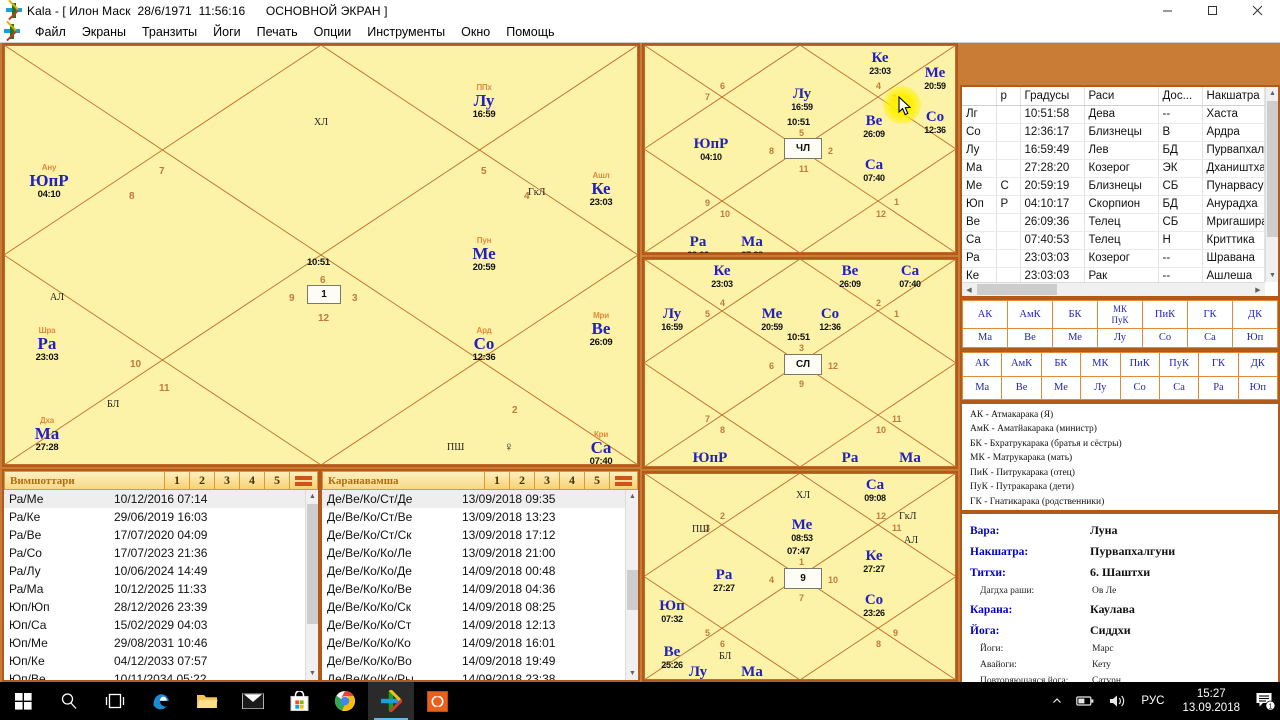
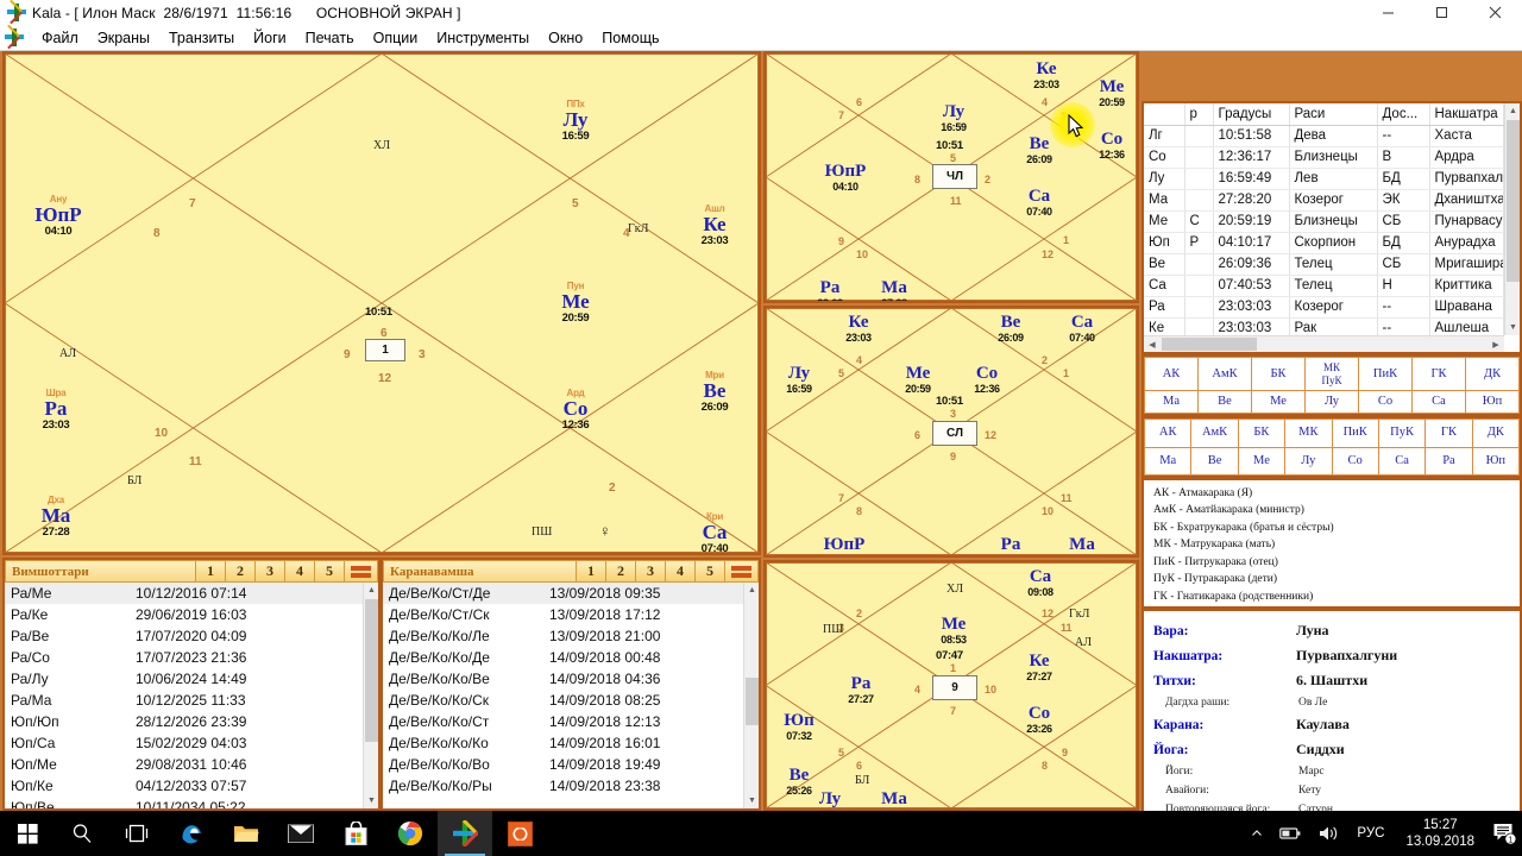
  Kala - [ Илон Маск 28/6/1971 11:56:16 ОСНОВНОЙ ЭКРАН ]
  Файл
  Экраны
  Транзиты
  Йоги
  Печать
  Опции
  Инструменты
  Окно
  Помощь
  2
  3
  4
  5
  6
  7
  8
  9
  10
  11
  12
  ХЛ
  ГкЛ
  АЛ
  БЛ
  ПШ
  ♀
  10:51
  1
  Мри
  Ве
  26:09
  Кри
  Са
  07:40
  Ард
  Со
  12:36
  Пун
  Ме
  20:59
  Ашл
  Ке
  23:03
  ППх
  Лу
  16:59
  Ану
  ЮпР
  04:10
  Шра
  Ра
  23:03
  Дха
  Ма
  27:28
  1
  2
  4
  5
  6
  7
  8
  9
  10
  11
  12
  10:51
  ЧЛ
  Ке
  23:03
  Ме
  20:59
  Со
  12:36
  Ве
  26:09
  Са
  07:40
  Лу
  16:59
  ЮпР
  04:10
  Ра
  Ма
  1
  2
  3
  4
  5
  6
  7
  8
  9
  10
  11
  12
  10:51
  СЛ
  Ке
  23:03
  Ве
  26:09
  Са
  07:40
  Лу
  16:59
  Ме
  20:59
  Со
  12:36
  ЮпР
  Ра
  Ма
  1
  2
  3
  4
  5
  6
  7
  8
  9
  10
  11
  12
  ХЛ
  ГкЛ
  АЛ
  БЛ
  ПШ
  07:47
  9
  Са
  09:08
  Ме
  08:53
  Ке
  27:27
  Со
  23:26
  Ра
  27:27
  Юп
  07:32
  Ве
  25:26
  Лу
  Ма
  Вимшоттари
  1
  2
  3
  4
  5
  Ра/Ме
  10/12/2016 07:14
  Ра/Ке
  29/06/2019 16:03
  Ра/Ве
  17/07/2020 04:09
  Ра/Со
  17/07/2023 21:36
  Ра/Лу
  10/06/2024 14:49
  Ра/Ма
  10/12/2025 11:33
  Юп/Юп
  28/12/2026 23:39
  Юп/Са
  15/02/2029 04:03
  Юп/Ме
  29/08/2031 10:46
  Юп/Ке
  04/12/2033 07:57
  Юп/Ве
  10/11/2034 05:22
  Каранавамша
  1
  2
  3
  4
  5
  Де/Ве/Ко/Ст/Де
  13/09/2018 09:35
- Де/Ве/Ко/Ст/Ве
- 13/09/2018 13:23
  Де/Ве/Ко/Ст/Ск
  13/09/2018 17:12
  Де/Ве/Ко/Ко/Ле
  13/09/2018 21:00
  Де/Ве/Ко/Ко/Де
  14/09/2018 00:48
  Де/Ве/Ко/Ко/Ве
  14/09/2018 04:36
  Де/Ве/Ко/Ко/Ск
  14/09/2018 08:25
  Де/Ве/Ко/Ко/Ст
  14/09/2018 12:13
  Де/Ве/Ко/Ко/Ко
  14/09/2018 16:01
  Де/Ве/Ко/Ко/Во
  14/09/2018 19:49
  Де/Ве/Ко/Ко/Ры
  14/09/2018 23:38
  	р	Градусы	Раси	Дос...	Накшатра
  Лг		10:51:58	Дева	--	Хаста
  Со		12:36:17	Близнецы	В	Ардра
  Лу		16:59:49	Лев	БД	Пурвапхал
  Ма		27:28:20	Козерог	ЭК	Дхаништха
  Ме	С	20:59:19	Близнецы	СБ	Пунарвасу
  Юп	Р	04:10:17	Скорпион	БД	Анурадха
  Ве		26:09:36	Телец	СБ	Мригашир
  Са		07:40:53	Телец	Н	Криттика
  Ра		23:03:03	Козерог	--	Шравана
  Ке		23:03:03	Рак	--	Ашлеша
  АК	АмК	БК	МК ПуК	ПиК	ГК	ДК
  Ма	Ве	Ме	Лу	Со	Са	Юп
  АК	АмК	БК	МК	ПиК	ПуК	ГК	ДК
  Ма	Ве	Ме	Лу	Со	Са	Ра	Юп
  АК - Атмакарака (Я)
  АмК - Аматйакарака (министр)
  БК - Бхратрукарака (братья и сёстры)
  МК - Матрукарака (мать)
  ПиК - Питрукарака (отец)
  ПуК - Путракарака (дети)
  ГК - Гнатикарака (родственники)
  Вара:
  Луна
  Накшатра:
  Пурвапхалгуни
  Титхи:
  6. Шаштхи
  Дагдха раши:
  Ов Ле
  Карана:
  Каулава
  Йога:
  Сиддхи
  Йоги:
  Марс
  Авайоги:
  Кету
  Повторяющаяся йога:
  Сатурн
  РУС
  15:27
  13.09.2018
